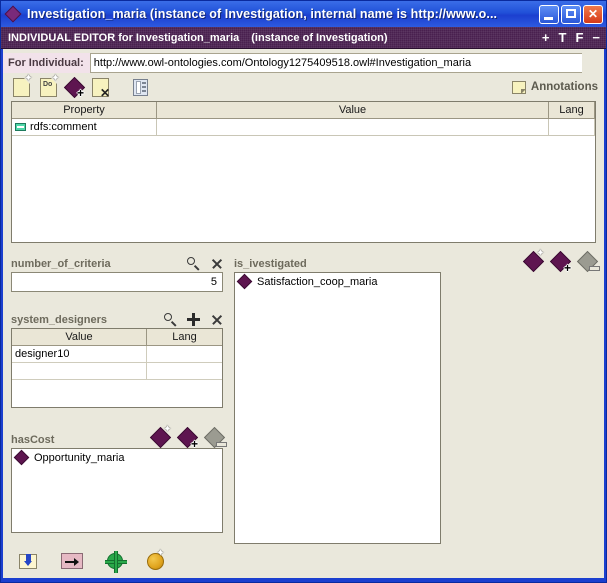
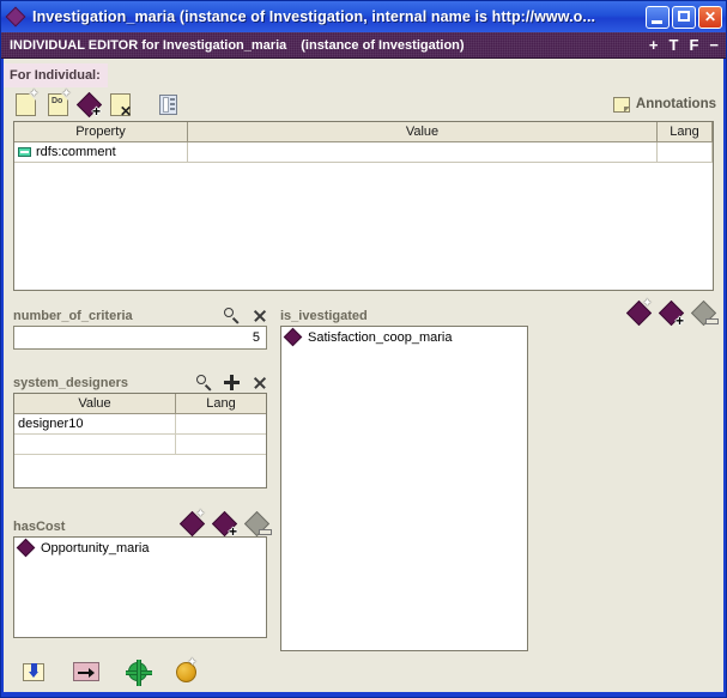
  Investigation_maria (instance of Investigation, internal name is http://www.o...
  ✕
  INDIVIDUAL EDITOR for Investigation_maria
  (instance of Investigation)
  +
  T
  F
  −
  For Individual:
- http://www.owl-ontologies.com/Ontology1275409518.owl#Investigation_maria
  ✦
  ✦
  +
  ✕
  Annotations
  Property
  Value
  Lang
  rdfs:comment
  number_of_criteria
  5
  system_designers
  Value
  Lang
  designer10
  hasCost
  ✦
  +
  Opportunity_maria
  is_ivestigated
  ✦
  +
  Satisfaction_coop_maria
  ✦
